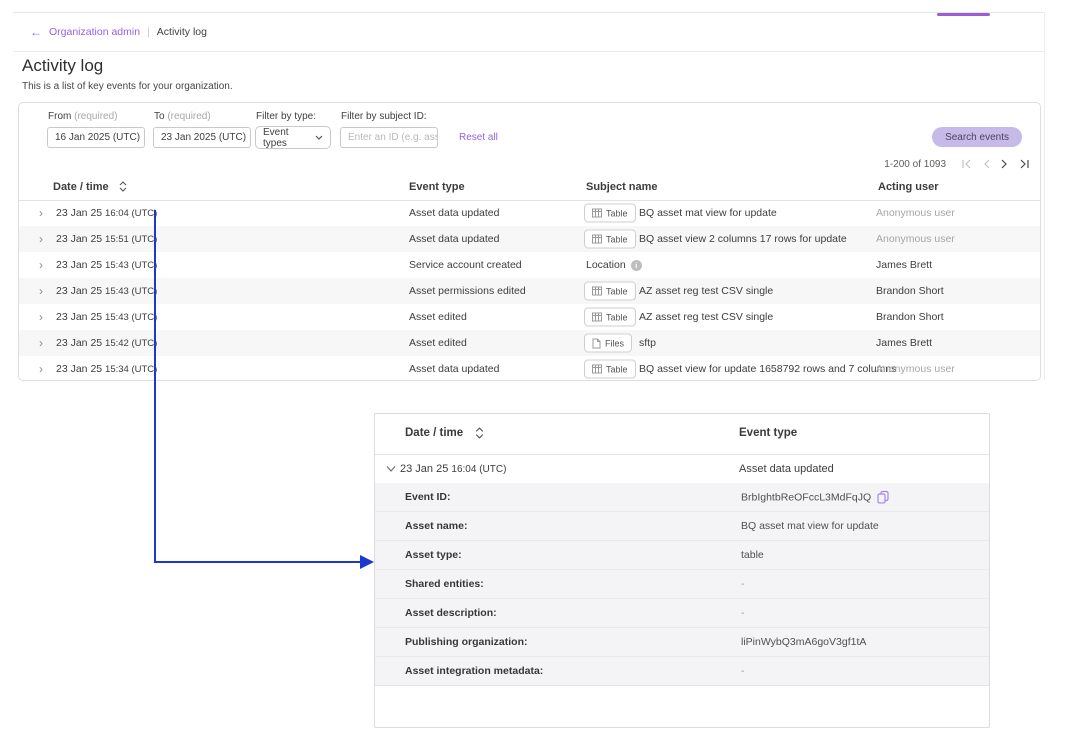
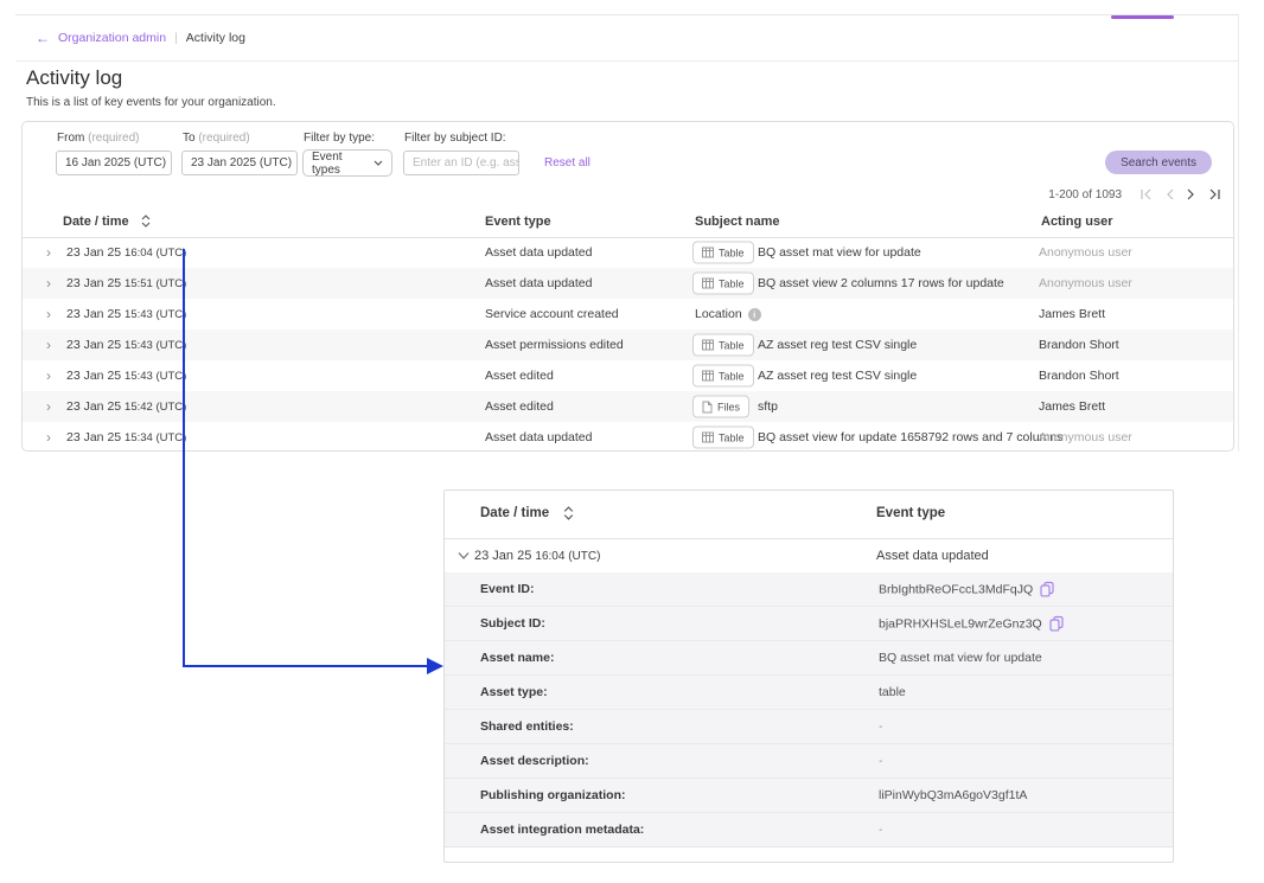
  ←
  Organization admin
  |
  Activity log
  Activity log
  This is a list of key events for your organization.
  From (required)
  16 Jan 2025 (UTC)
  To (required)
  23 Jan 2025 (UTC)
  Filter by type:
  Event types
  Filter by subject ID:
  Enter an ID (e.g. as
  Reset all
  Search events
  1-200 of 1093
  Date / time
  Event type
  Subject name
  Acting user
  ›
  23 Jan 25 16:04 (UTC
  Asset data updated
  Table
  BQ asset mat view for update
  Anonymous user
  ›
  23 Jan 25 15:51 (UTC
  Asset data updated
  Table
  BQ asset view 2 columns 17 rows for update
  Anonymous user
  ›
  23 Jan 25 15:43 (UTC
  Service account created
  Location
  i
  James Brett
  ›
  23 Jan 25 15:43 (UTC
  Asset permissions edited
  Table
  AZ asset reg test CSV single
  Brandon Short
  ›
  23 Jan 25 15:43 (UTC
  Asset edited
  Table
  AZ asset reg test CSV single
  Brandon Short
  ›
  23 Jan 25 15:42 (UTC
  Asset edited
  Files
  sftp
  James Brett
  ›
  23 Jan 25 15:34 (UTC
  Asset data updated
  Table
  BQ asset view for update 1658792 rows and 7 columns
  Anonymous user
  Date / time
  Event type
  23 Jan 25 16:04 (UTC)
  Asset data updated
  Event ID:
  BrbIghtbReOFccL3MdFqJQ
+ Subject ID:
+ bjaPRHXHSLeL9wrZeGnz3Q
  Asset name:
  BQ asset mat view for update
  Asset type:
  table
  Shared entities:
  -
  Asset description:
  -
  Publishing organization:
  liPinWybQ3mA6goV3gf1tA
  Asset integration metadata:
  -
